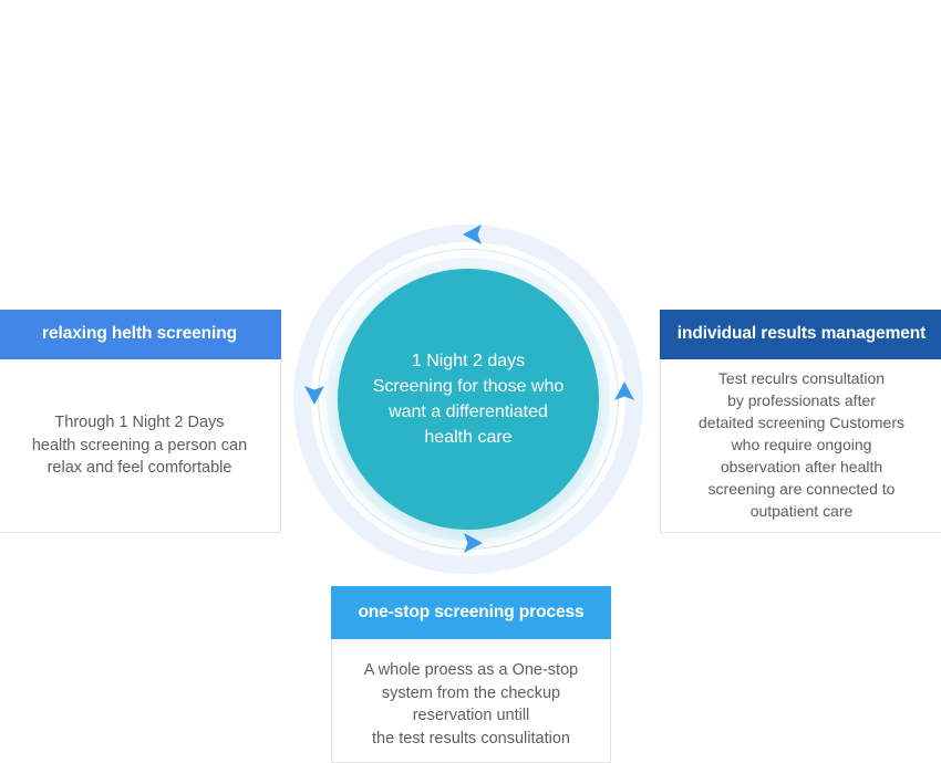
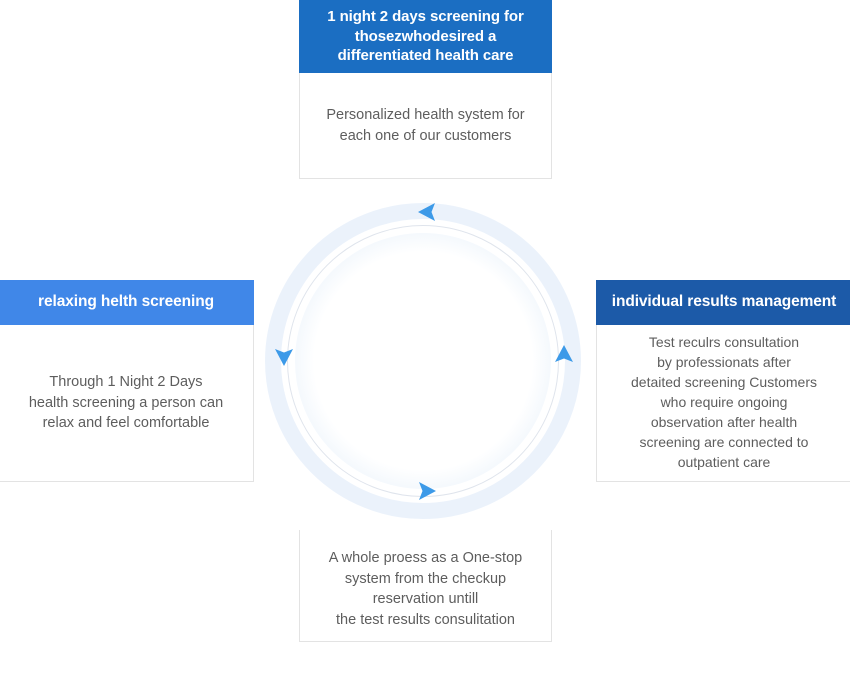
+ 1 night 2 days screening for thosezwhodesired a differentiated health care
+ Personalized health system for
+ each one of our customers
  relaxing helth screening
  Through 1 Night 2 Days
  health screening a person can
  relax and feel comfortable
  individual results management
  Test reculrs consultation
  by professionats after
  detaited screening Customers
  who require ongoing
  observation after health
  screening are connected to
  outpatient care
- one-stop screening process
  A whole proess as a One-stop
  system from the checkup
  reservation untill
  the test results consulitation
- 1 Night 2 days
- Screening for those who
- want a differentiated
- health care
